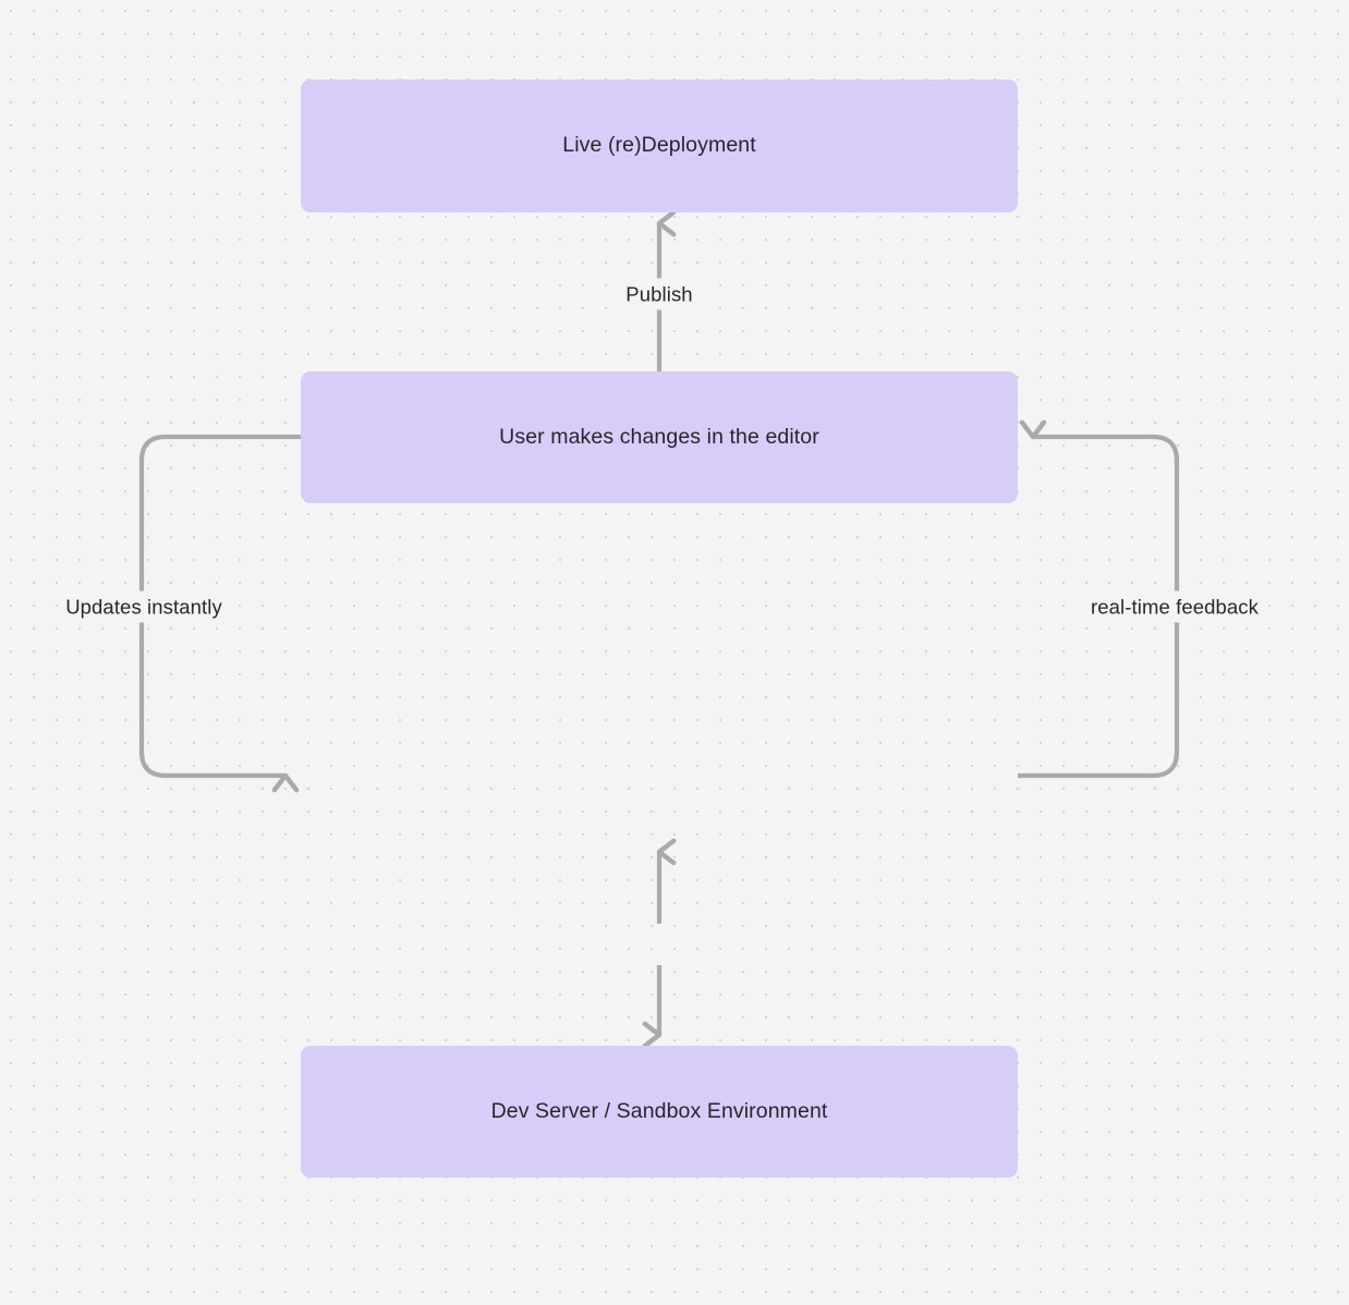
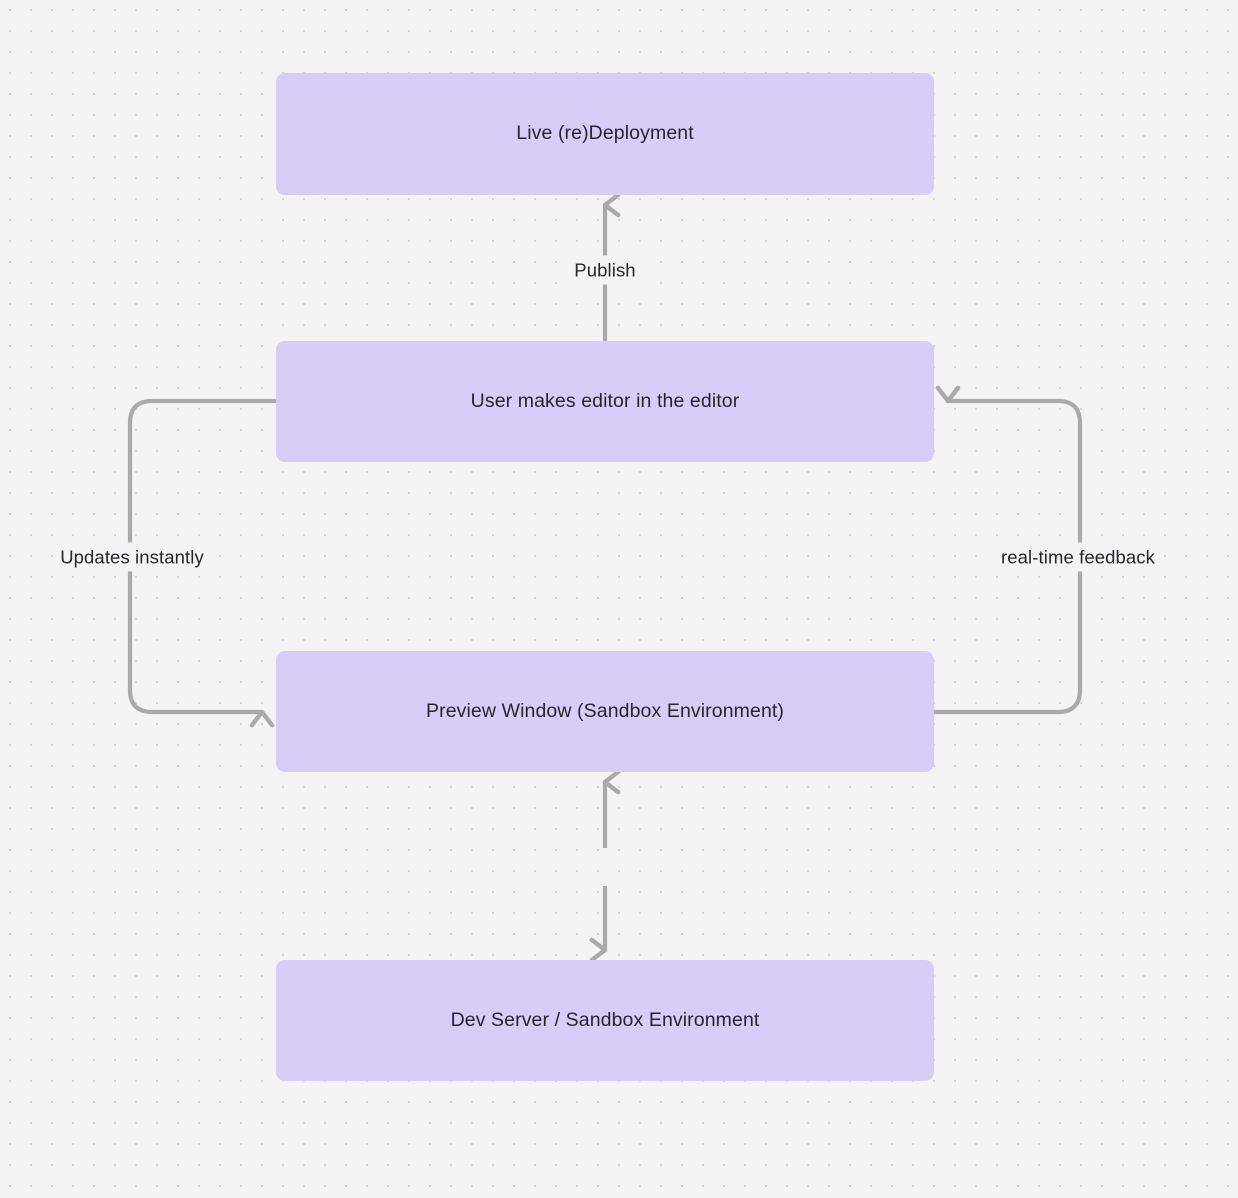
  Live (re)Deployment
- User makes changes in the editor
+ User makes editor in the editor
+ Preview Window (Sandbox Environment)
  Dev Server / Sandbox Environment
  Publish
  Updates instantly
  real-time feedback
